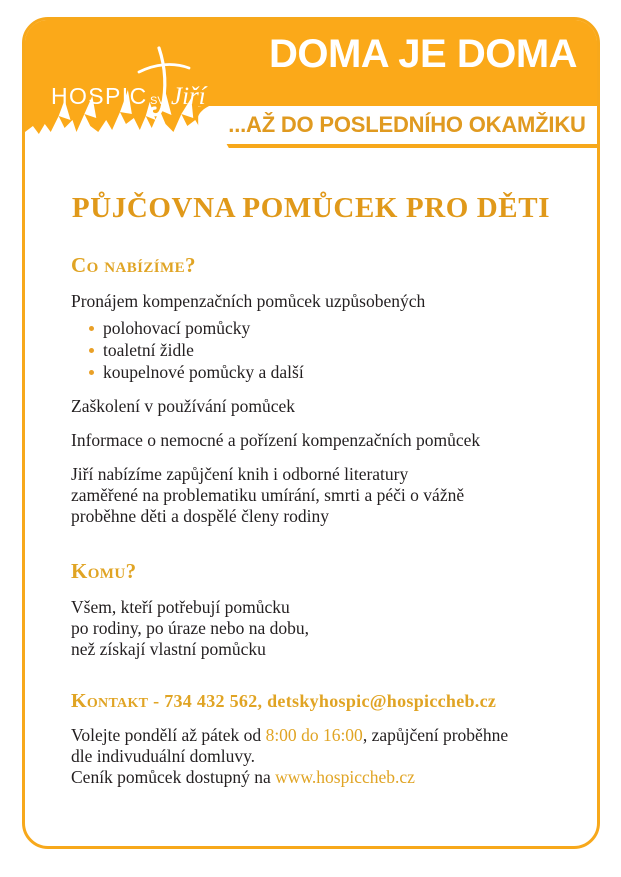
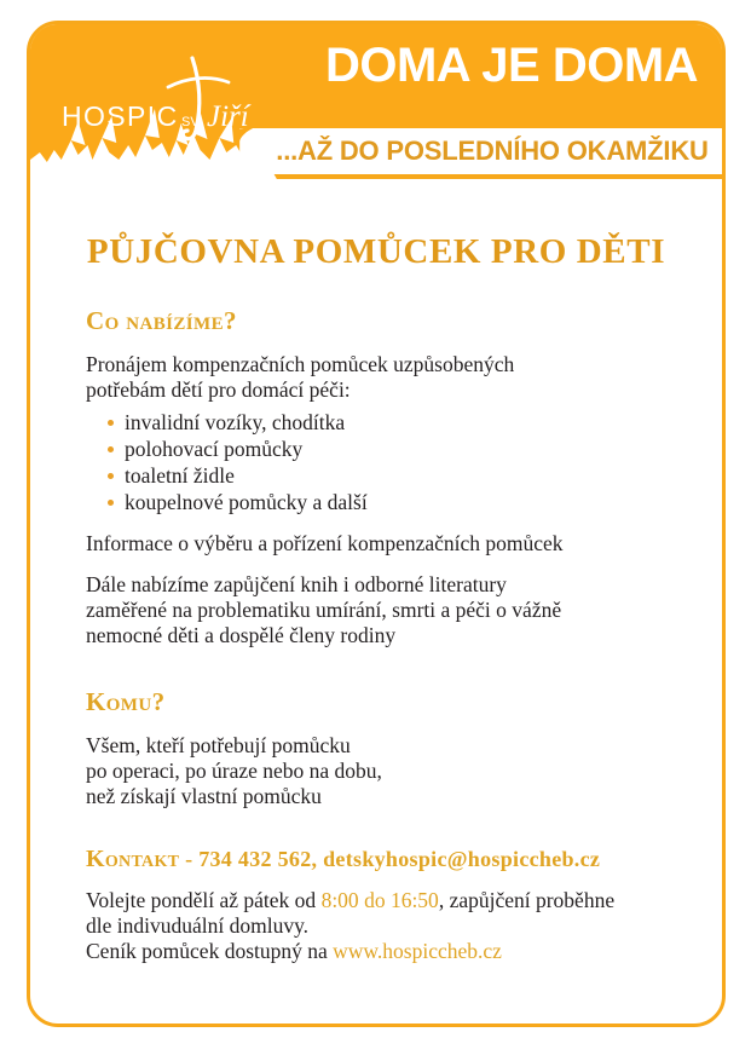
  HOSPIC
  SV.
  Jiří
  DOMA JE DOMA
  ...AŽ DO POSLEDNÍHO OKAMŽIKU
  PŮJČOVNA POMŮCEK PRO DĚTI
  Co nabízíme?
  Pronájem kompenzačních pomůcek uzpůsobených
+ potřebám dětí pro domácí péči:
+ invalidní vozíky, chodítka
  polohovací pomůcky
  toaletní židle
  koupelnové pomůcky a další
- Zaškolení v používání pomůcek
- Informace o nemocné a pořízení kompenzačních pomůcek
+ Informace o výběru a pořízení kompenzačních pomůcek
- Jiří nabízíme zapůjčení knih i odborné literatury
+ Dále nabízíme zapůjčení knih i odborné literatury
  zaměřené na problematiku umírání, smrti a péči o vážně
- proběhne děti a dospělé členy rodiny
+ nemocné děti a dospělé členy rodiny
  Komu?
  Všem, kteří potřebují pomůcku
- po rodiny, po úraze nebo na dobu,
+ po operaci, po úraze nebo na dobu,
  než získají vlastní pomůcku
  Kontakt - 734 432 562, detskyhospic@hospiccheb.cz
- Volejte pondělí až pátek od 8:00 do 16:00, zapůjčení proběhne
+ Volejte pondělí až pátek od 8:00 do 16:50, zapůjčení proběhne
  dle indivuduální domluvy.
  Ceník pomůcek dostupný na www.hospiccheb.cz
